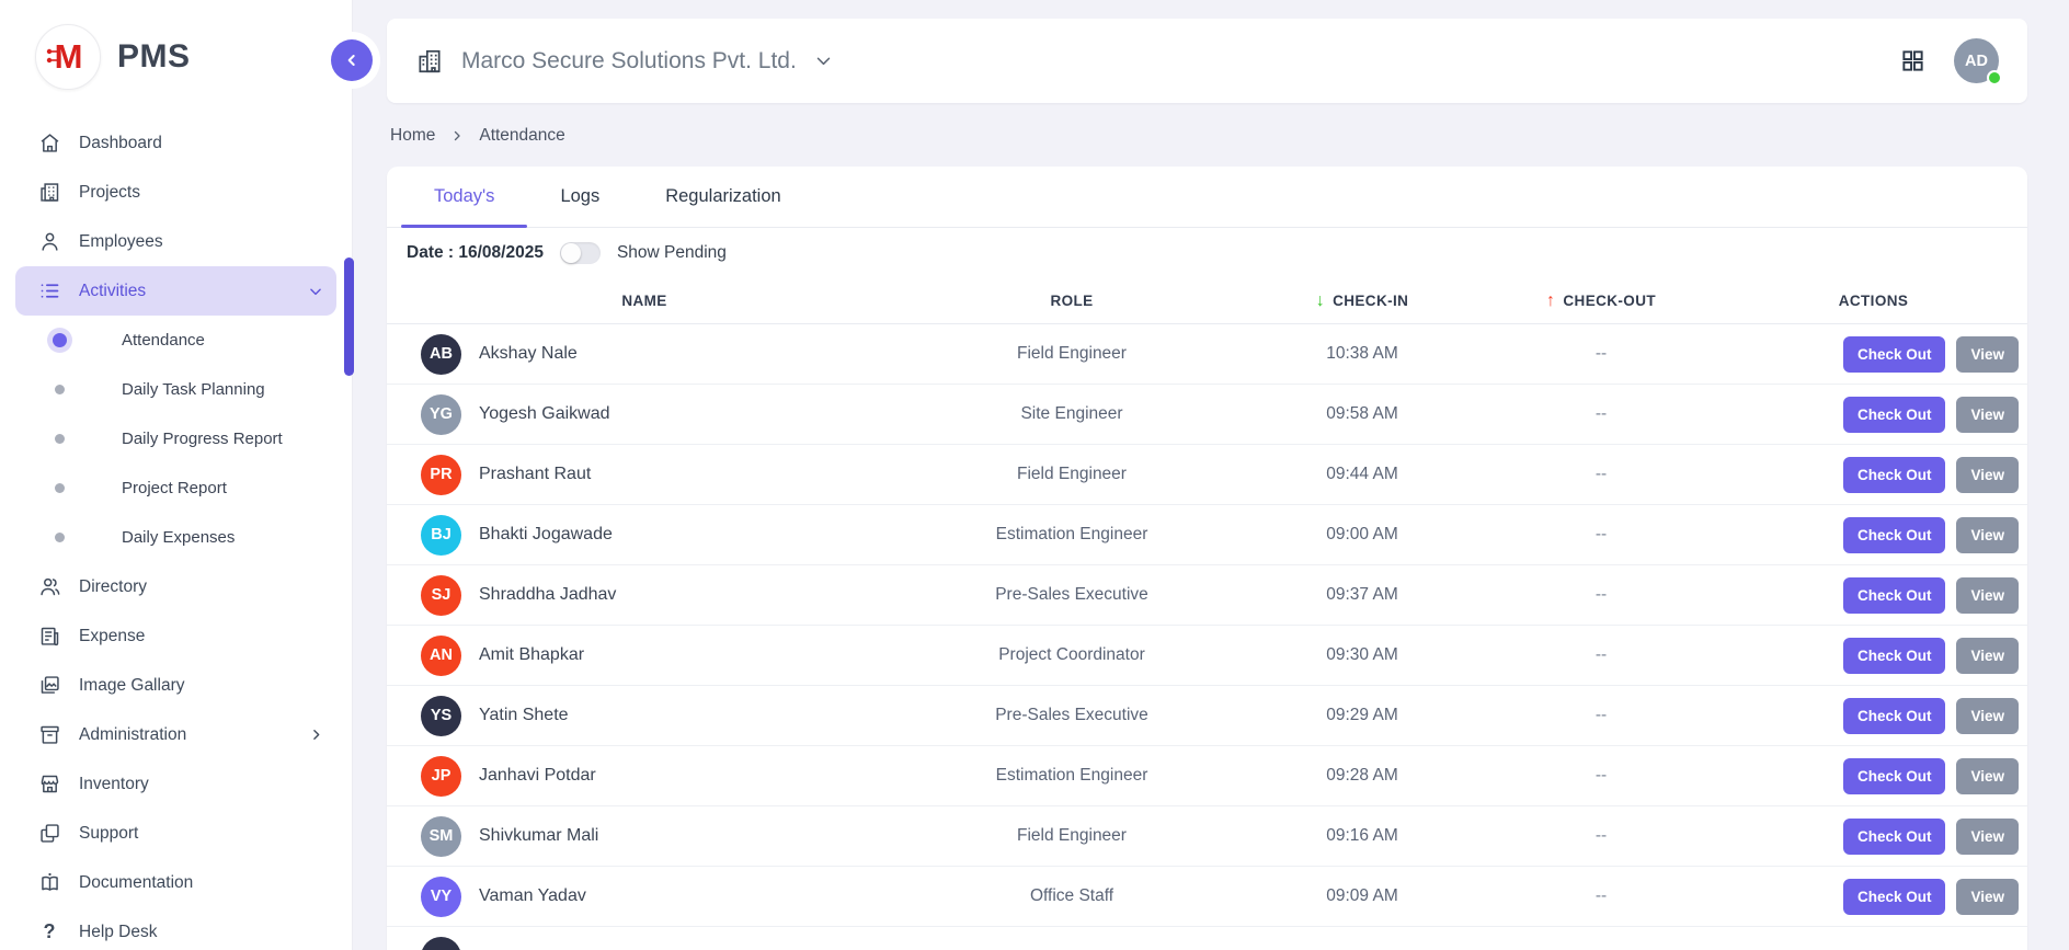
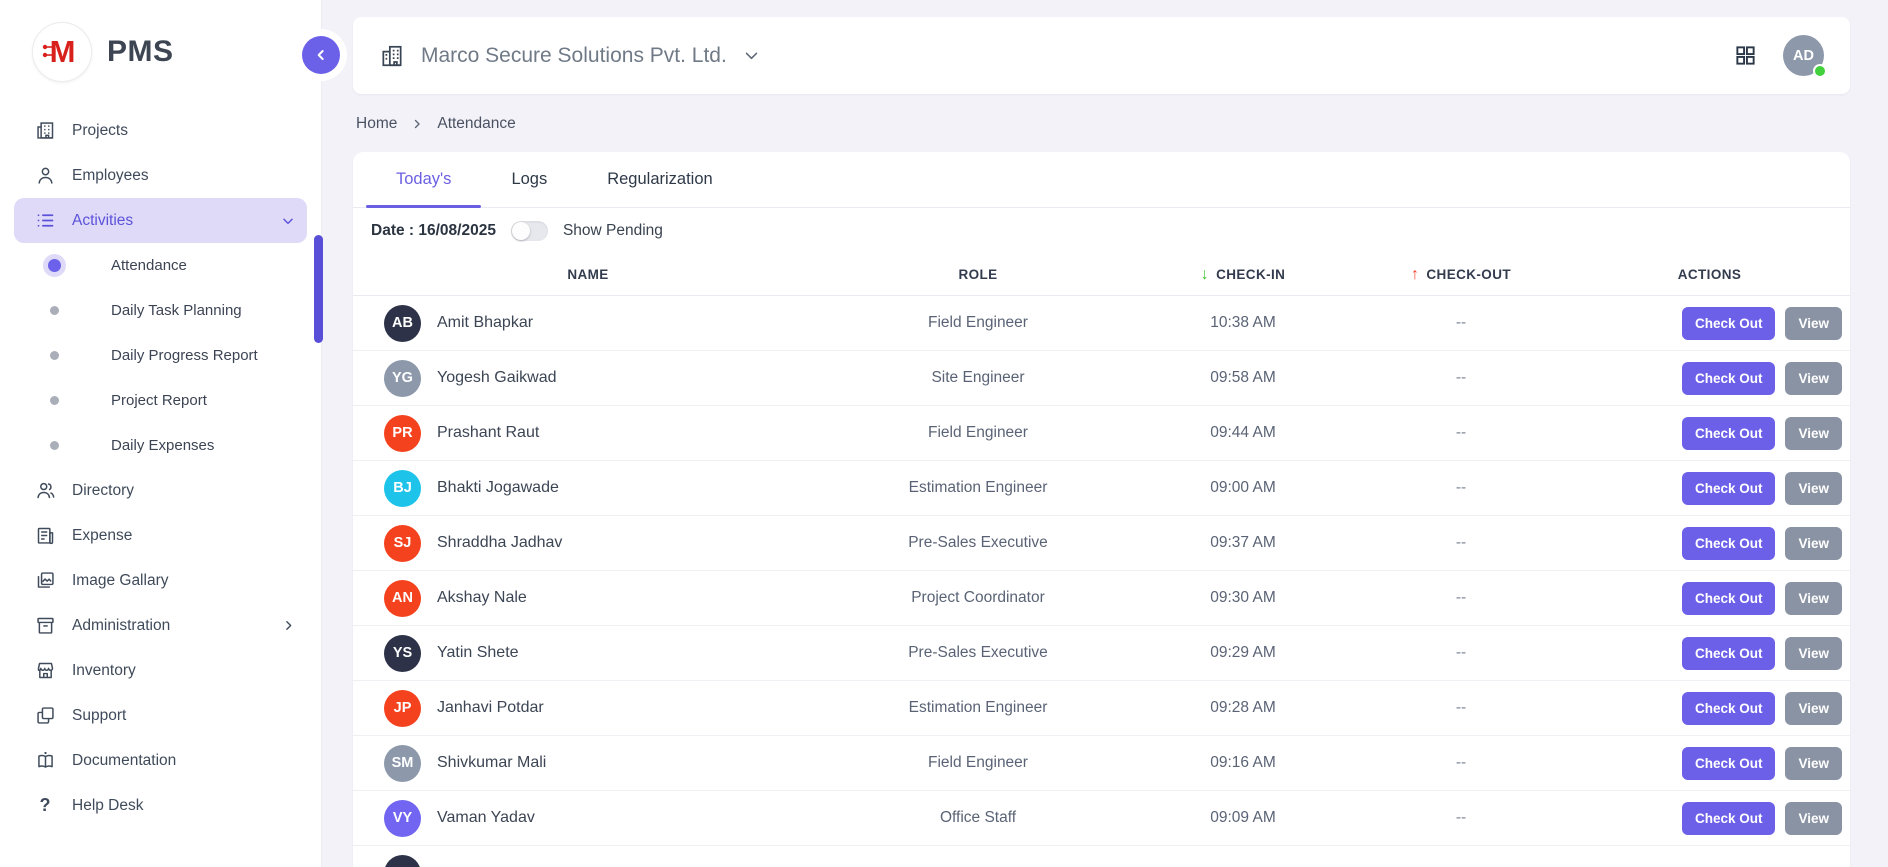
  M
  PMS
- Dashboard
  Projects
  Employees
  Activities
  Attendance
  Daily Task Planning
  Daily Progress Report
  Project Report
  Daily Expenses
  Directory
  Expense
  Image Gallary
  Administration
  Inventory
  Support
  Documentation
  ?
  Help Desk
  Marco Secure Solutions Pvt. Ltd.
  AD
  Home
  Attendance
  Today's
  Logs
  Regularization
  Date : 16/08/2025
  Show Pending
  NAME
  ROLE
  ↓
  CHECK-IN
  ↑
  CHECK-OUT
  ACTIONS
  AB
- Akshay Nale
+ Amit Bhapkar
  Field Engineer
  10:38 AM
  --
  Check Out
  View
  YG
  Yogesh Gaikwad
  Site Engineer
  09:58 AM
  --
  Check Out
  View
  PR
  Prashant Raut
  Field Engineer
  09:44 AM
  --
  Check Out
  View
  BJ
  Bhakti Jogawade
  Estimation Engineer
  09:00 AM
  --
  Check Out
  View
  SJ
  Shraddha Jadhav
  Pre-Sales Executive
  09:37 AM
  --
  Check Out
  View
  AN
- Amit Bhapkar
+ Akshay Nale
  Project Coordinator
  09:30 AM
  --
  Check Out
  View
  YS
  Yatin Shete
  Pre-Sales Executive
  09:29 AM
  --
  Check Out
  View
  JP
  Janhavi Potdar
  Estimation Engineer
  09:28 AM
  --
  Check Out
  View
  SM
  Shivkumar Mali
  Field Engineer
  09:16 AM
  --
  Check Out
  View
  VY
  Vaman Yadav
  Office Staff
  09:09 AM
  --
  Check Out
  View
